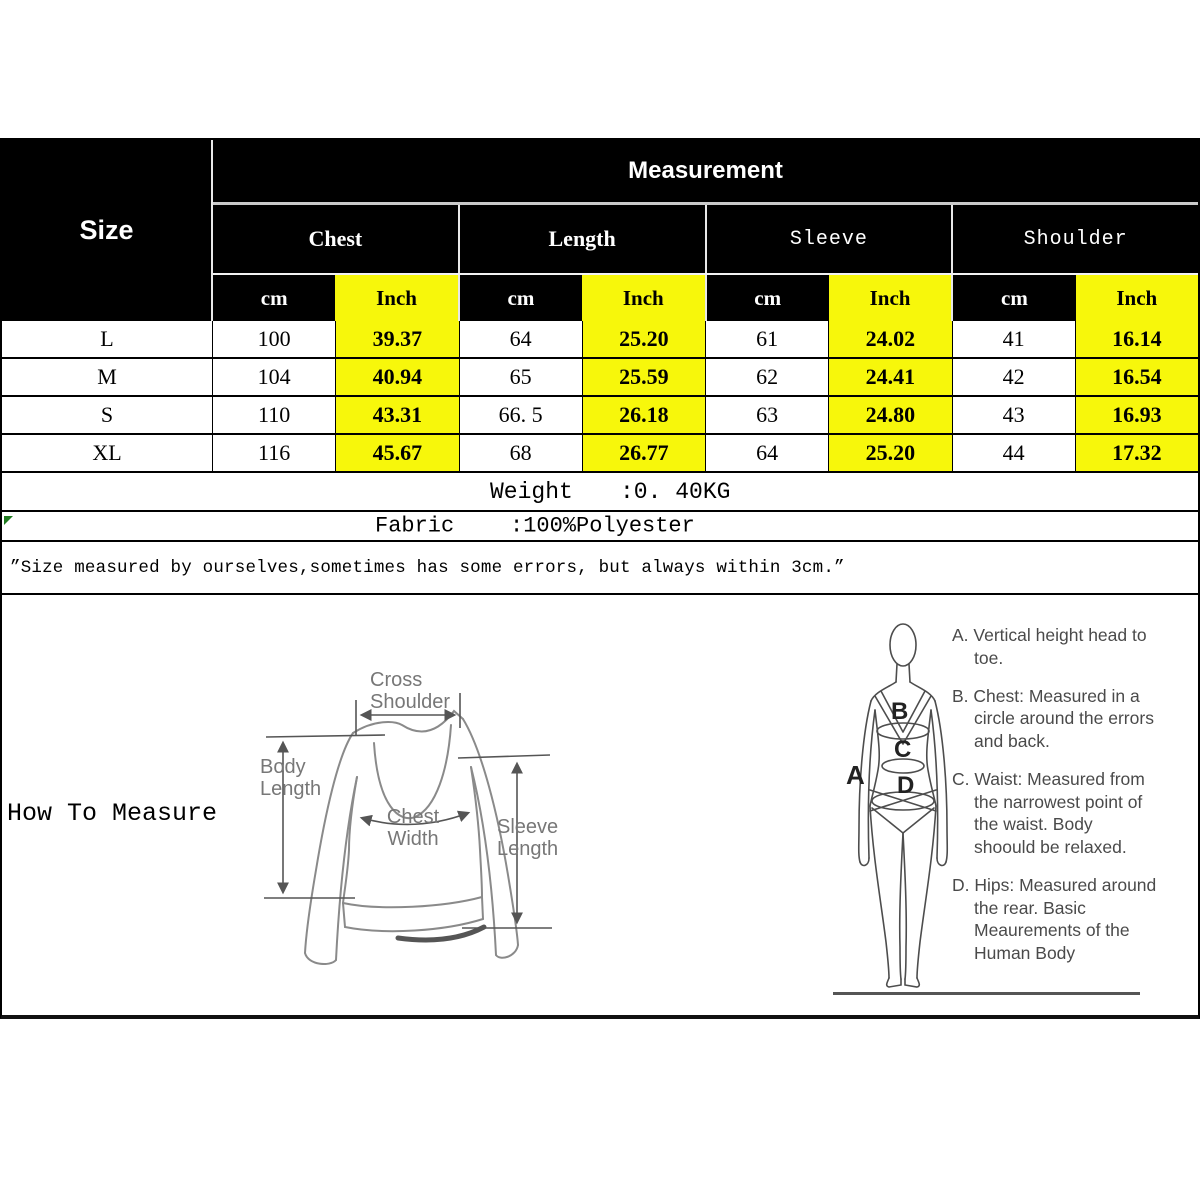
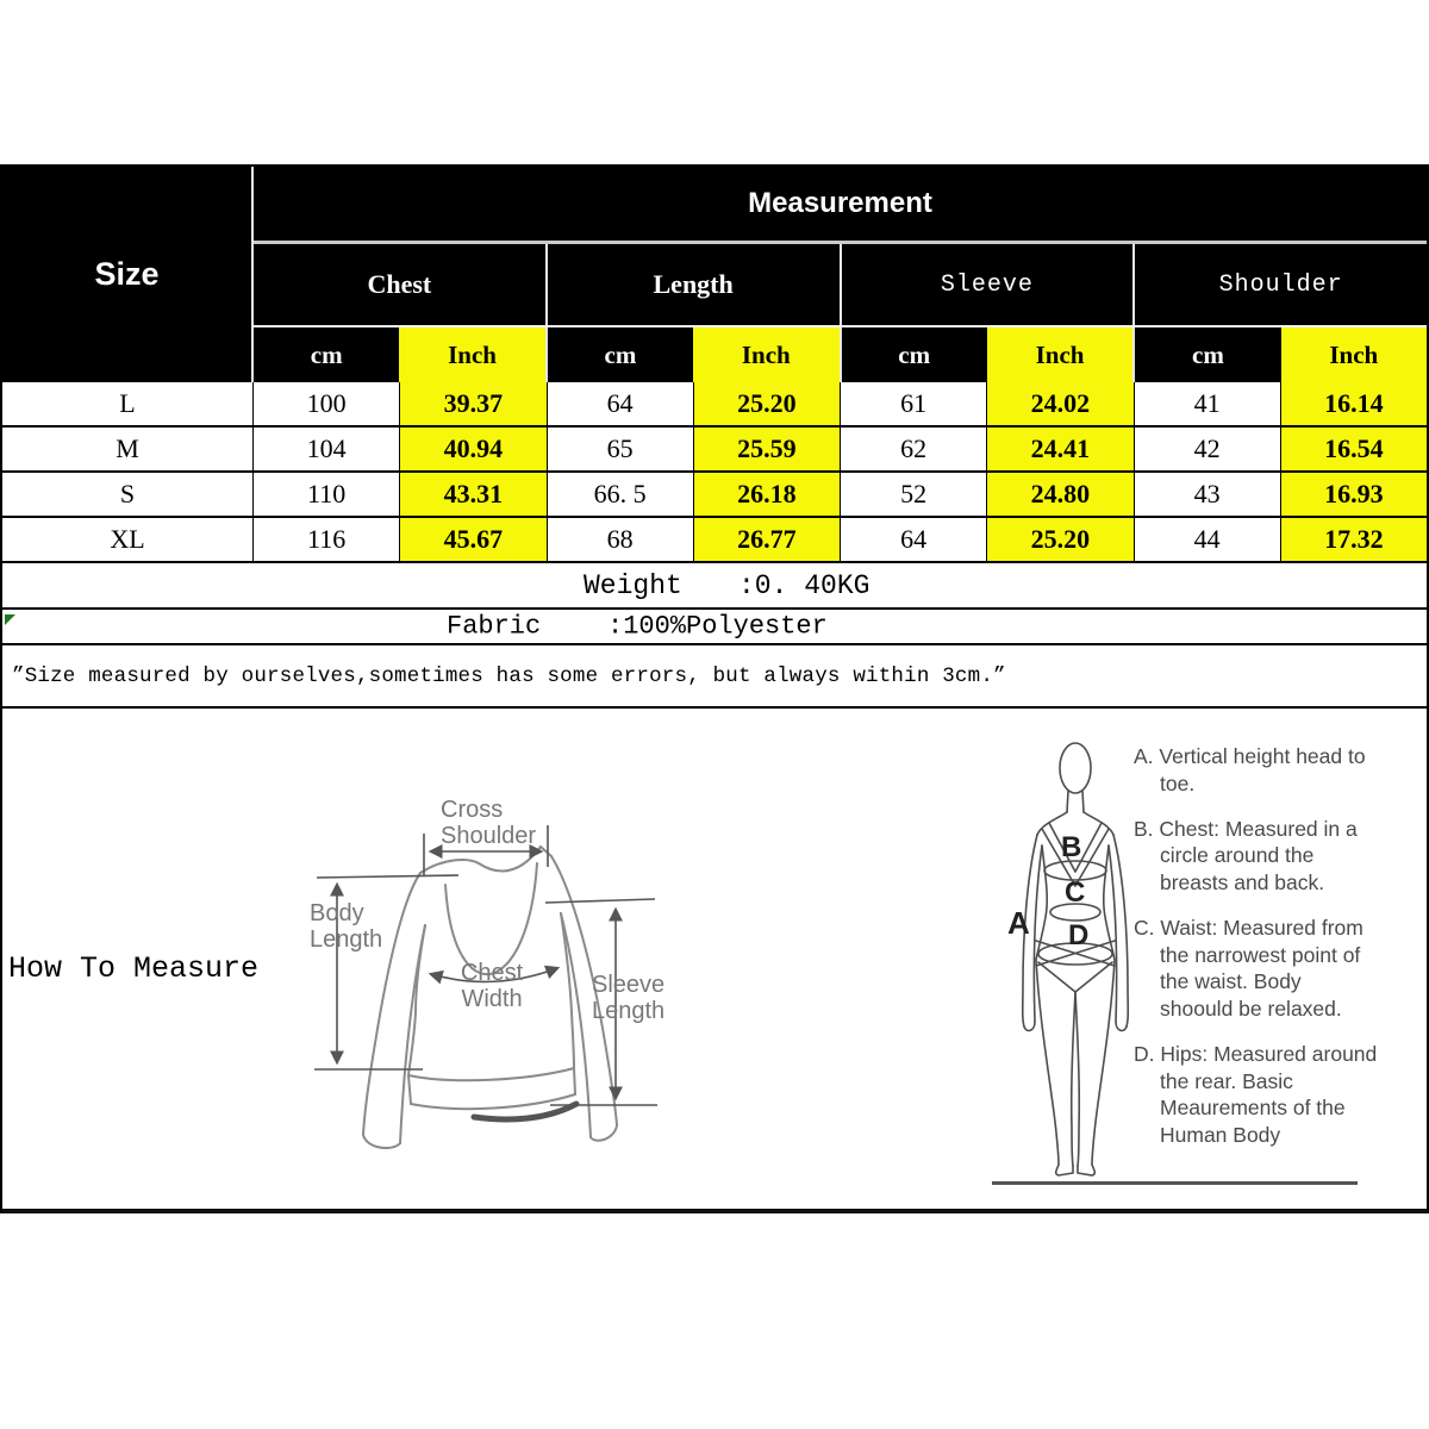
  Size
  Measurement
  Chest
  Length
  Sleeve
  Shoulder
  cm
  Inch
  cm
  Inch
  cm
  Inch
  cm
  Inch
  L
  100
  39.37
  64
  25.20
  61
  24.02
  41
  16.14
  M
  104
  40.94
  65
  25.59
  62
  24.41
  42
  16.54
  S
  110
  43.31
  66. 5
  26.18
- 63
+ 52
  24.80
  43
  16.93
  XL
  116
  45.67
  68
  26.77
  64
  25.20
  44
  17.32
  Weight
  :0. 40KG
  Fabric
  :100%Polyester
  ”Size measured by ourselves,sometimes has some errors, but always within 3cm.”
  How To Measure
  Cross
  Shoulder
  Body
  Length
  Chest
  Width
  Sleeve
  Length
  A
  B
  C
  D
  A. Vertical height head to toe.
- B. Chest: Measured in a circle around the errors and back.
+ B. Chest: Measured in a circle around the breasts and back.
  C. Waist: Measured from the narrowest point of the waist. Body shoould be relaxed.
  D. Hips: Measured around the rear. Basic Meaurements of the Human Body
